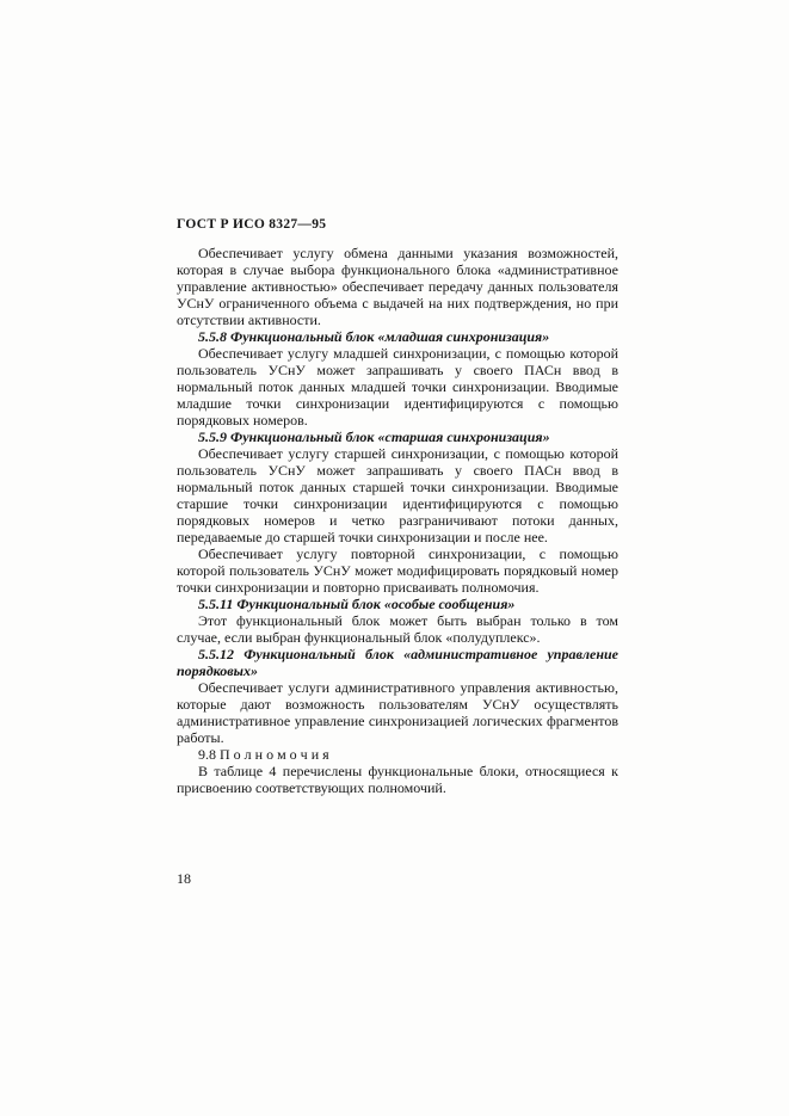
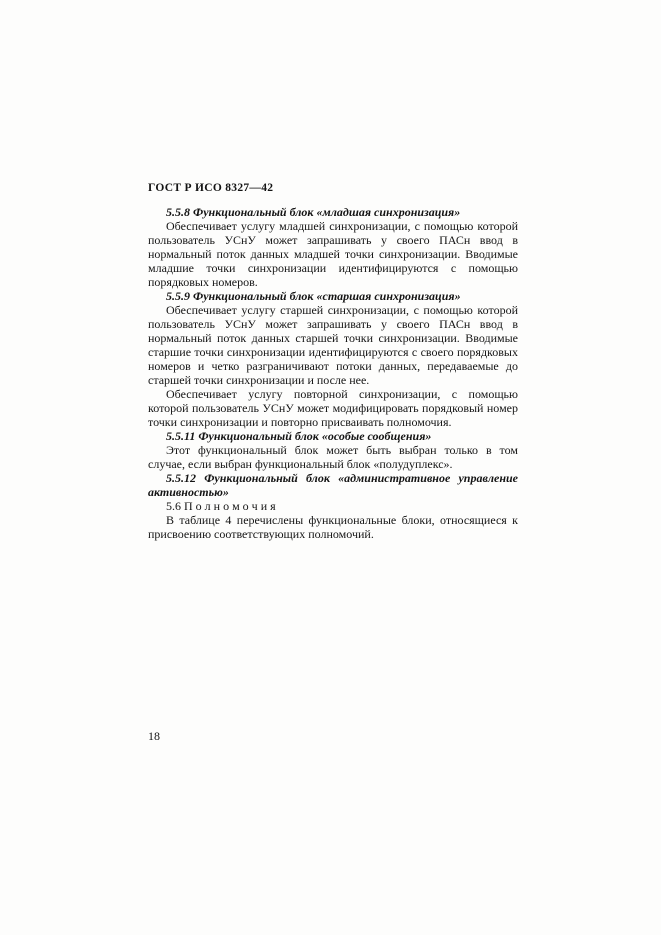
- ГОСТ Р ИСО 8327—95
+ ГОСТ Р ИСО 8327—42
- Обеспечивает услугу обмена данными указания возможностей, которая в случае выбора функционального блока «административное управление активностью» обеспечивает передачу данных пользователя УСнУ ограниченного объема с выдачей на них подтверждения, но при отсутствии активности.
  5.5.8 Функциональный блок «младшая синхронизация»
  Обеспечивает услугу младшей синхронизации, с помощью которой пользователь УСнУ может запрашивать у своего ПАСн ввод в нормальный поток данных младшей точки синхронизации. Вводимые младшие точки синхронизации идентифицируются с помощью порядковых номеров.
  5.5.9 Функциональный блок «старшая синхронизация»
- Обеспечивает услугу старшей синхронизации, с помощью которой пользователь УСнУ может запрашивать у своего ПАСн ввод в нормальный поток данных старшей точки синхронизации. Вводимые старшие точки синхронизации идентифицируются с помощью порядковых номеров и четко разграничивают потоки данных, передаваемые до старшей точки синхронизации и после нее.
+ Обеспечивает услугу старшей синхронизации, с помощью которой пользователь УСнУ может запрашивать у своего ПАСн ввод в нормальный поток данных старшей точки синхронизации. Вводимые старшие точки синхронизации идентифицируются с своего порядковых номеров и четко разграничивают потоки данных, передаваемые до старшей точки синхронизации и после нее.
  Обеспечивает услугу повторной синхронизации, с помощью которой пользователь УСнУ может модифицировать порядковый номер точки синхронизации и повторно присваивать полномочия.
  5.5.11 Функциональный блок «особые сообщения»
  Этот функциональный блок может быть выбран только в том случае, если выбран функциональный блок «полудуплекс».
- 5.5.12 Функциональный блок «административное управление порядковых»
+ 5.5.12 Функциональный блок «административное управление активностью»
- Обеспечивает услуги административного управления активностью, которые дают возможность пользователям УСнУ осуществлять административное управление синхронизацией логических фрагментов работы.
- 9.8 П о л н о м о ч и я
+ 5.6 П о л н о м о ч и я
  В таблице 4 перечислены функциональные блоки, относящиеся к присвоению соответствующих полномочий.
  18
